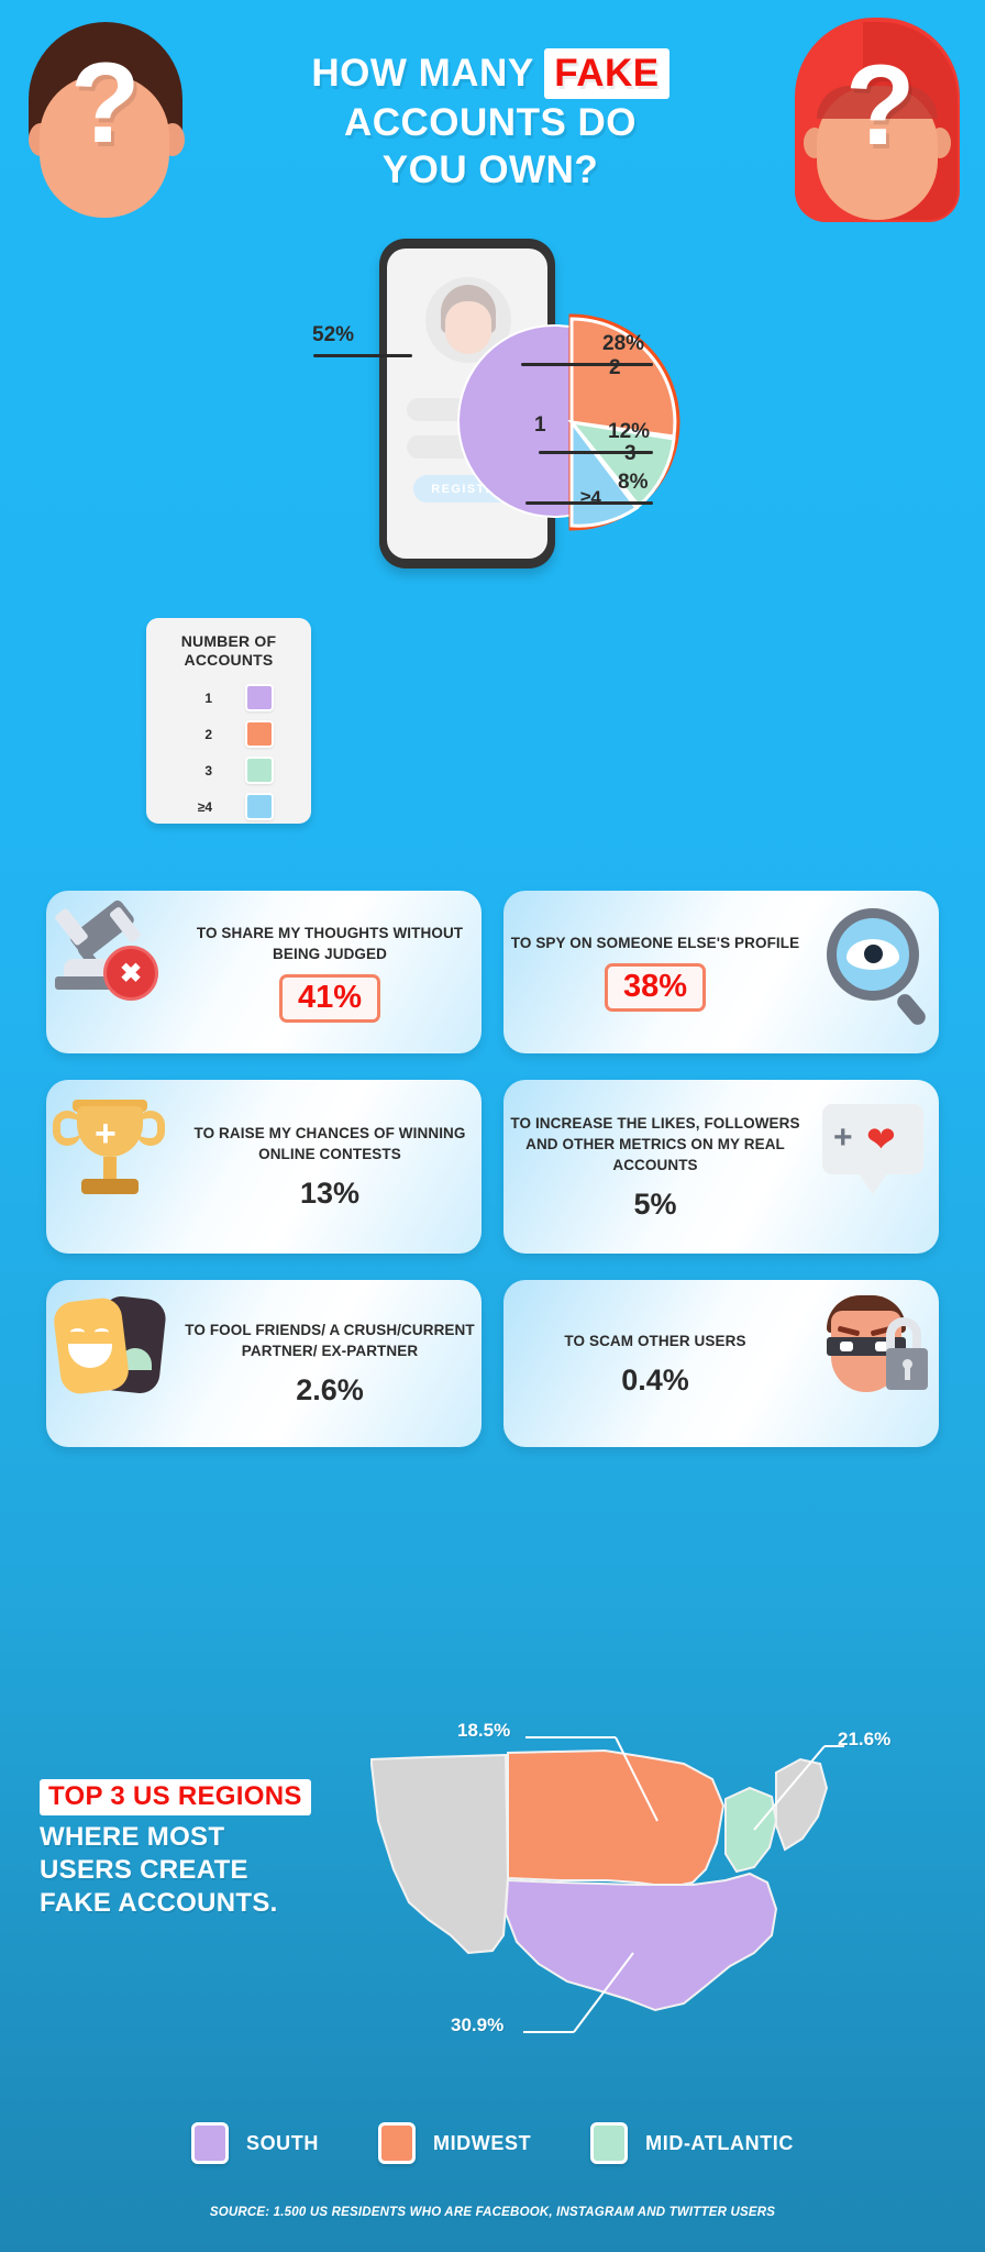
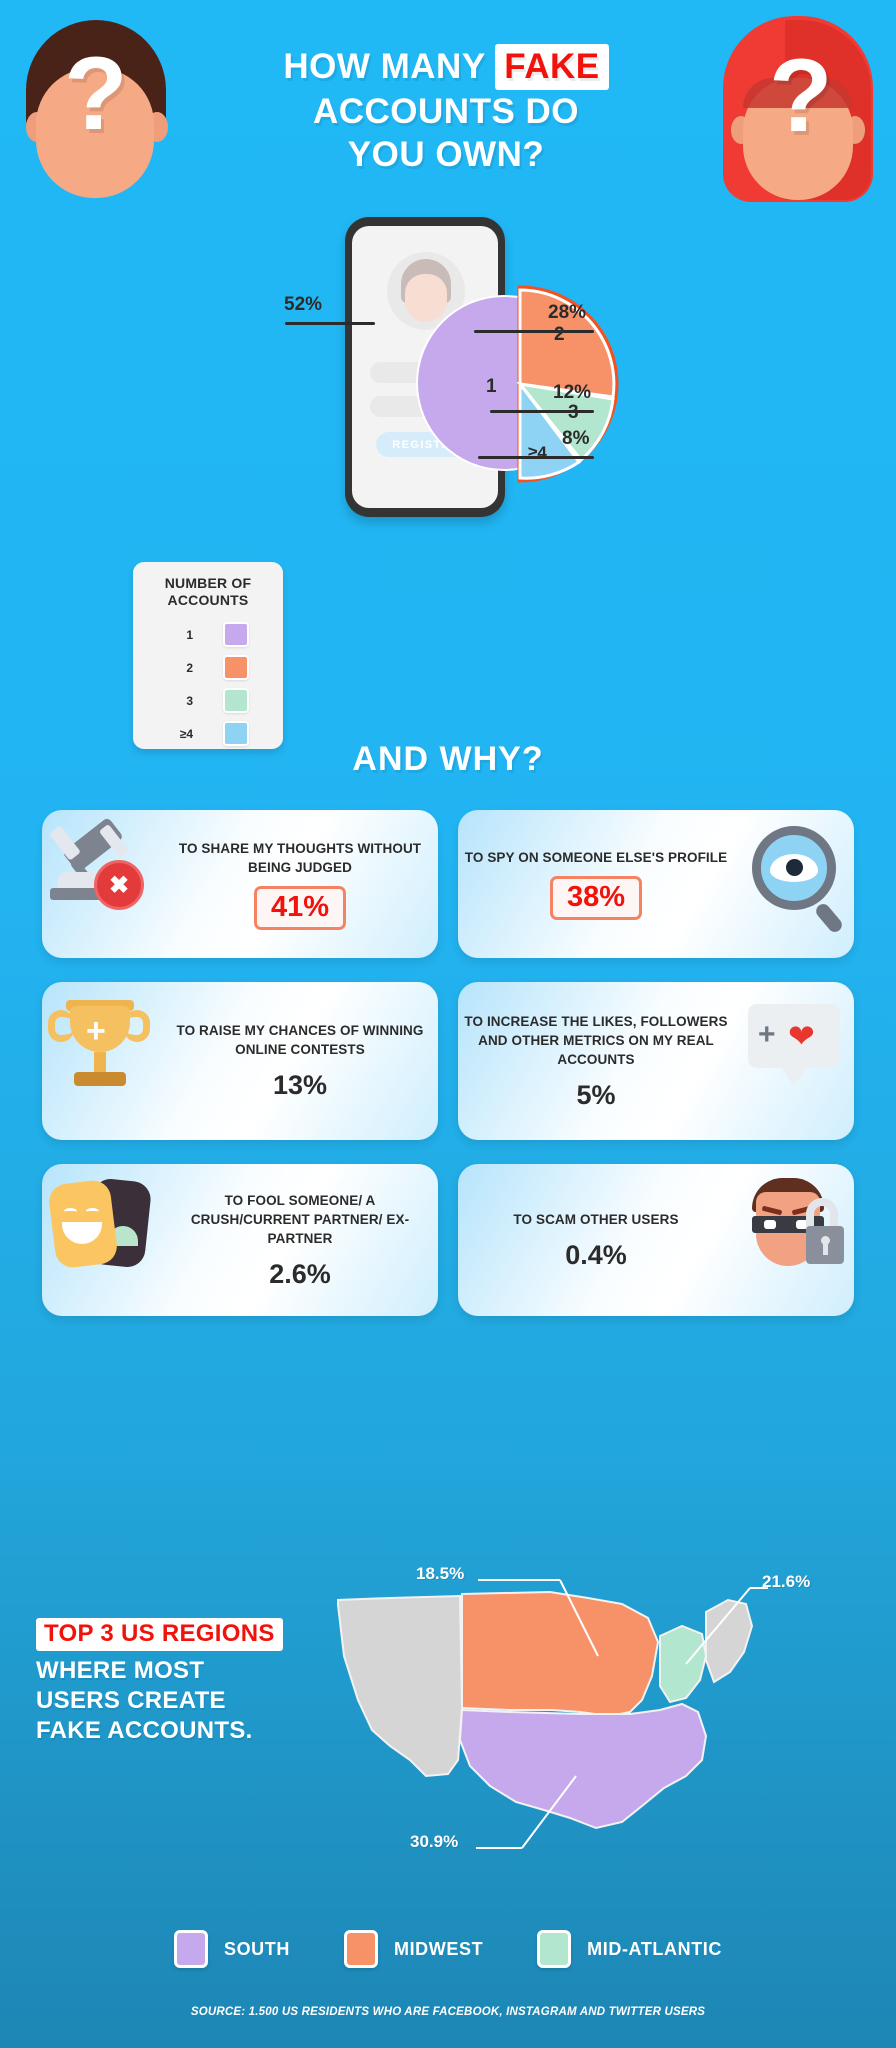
  ?
  HOW MANY FAKE
  ACCOUNTS DO
  YOU OWN?
  ?
  NUMBER OF ACCOUNTS
  1
  2
  3
  ≥4
  REGIST
  1
  2
  ≥4
  52%
  28%
  12%
  8%
+ AND WHY?
  ✖
  TO SHARE MY THOUGHTS WITHOUT BEING JUDGED
  41%
  TO SPY ON SOMEONE ELSE'S PROFILE
  38%
  +
  TO RAISE MY CHANCES OF WINNING ONLINE CONTESTS
  13%
  TO INCREASE THE LIKES, FOLLOWERS AND OTHER METRICS ON MY REAL ACCOUNTS
  5%
  +
  ❤
- TO FOOL FRIENDS/ A CRUSH/CURRENT PARTNER/ EX-PARTNER
+ TO FOOL SOMEONE/ A CRUSH/CURRENT PARTNER/ EX-PARTNER
  2.6%
  TO SCAM OTHER USERS
  0.4%
  TOP 3 US REGIONS
  WHERE MOST
  USERS CREATE
  FAKE ACCOUNTS.
  18.5%
  21.6%
  30.9%
  SOUTH
  MIDWEST
  MID-ATLANTIC
  SOURCE: 1.500 US RESIDENTS WHO ARE FACEBOOK, INSTAGRAM AND TWITTER USERS
